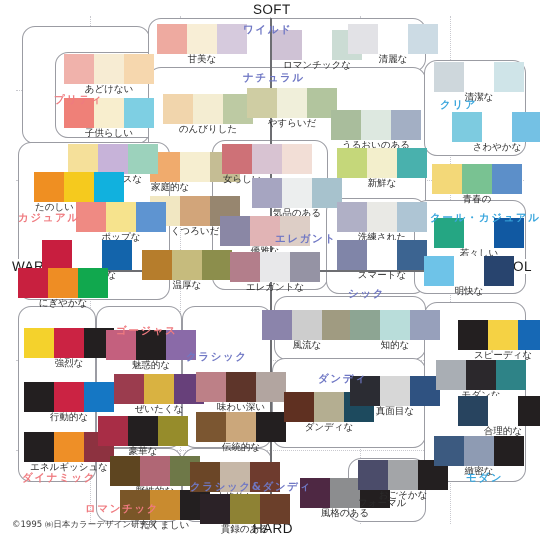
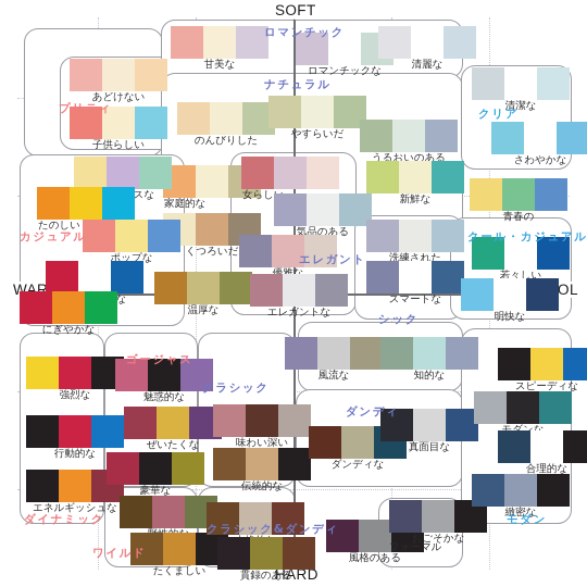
  SOFT
  HARD
  WAR
  あどけない
  子供らしい
  甘美な
  ロマンチックな
  清麗な
  のんびりした
  やすらいだ
  うるおいのある
  新鮮な
  清潔な
  さわやかな
  青春の
  家庭的な
  くつろいだ
  温厚な
  たのしい
  ポップな
  にぎやかな
  女らし
  気品のある
  エレガントな
  洗練された
  スマートな
  風流な
  知的な
  若々しい
  明快な
  強烈な
  行動的な
  エネルギッシュな
  魅惑的な
  ぜいたくな
  豪華な
  味わい深い
  伝統的な
  たくましい
  貫録のある
  ダンディな
  真面目な
  風格のある
  おごそかな
  フォーマル
  スピーディな
  合理的な
  緻密な
  プリティ
- ワイルド
+ ロマンチック
  ナチュラル
  クリア
  カジュアル
  エレガント
  クール・カジュアル
  シック
  ゴージャス
  クラシック
  ダンディ
  ダイナミック
- ロマンチック
+ ワイルド
  クラシック&ダンディ
  モダン
- ©1995 ㈱日本カラーデザイン研究所
